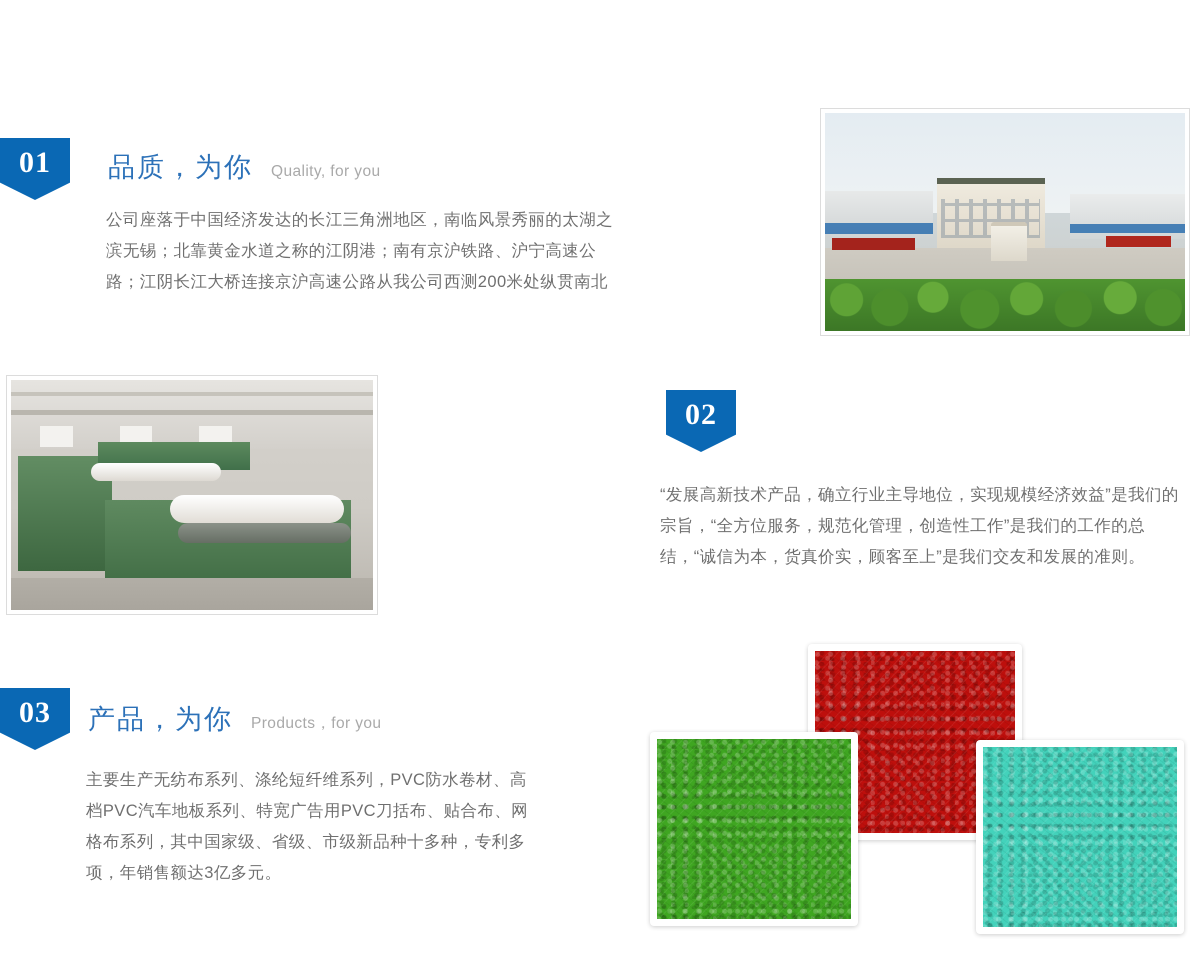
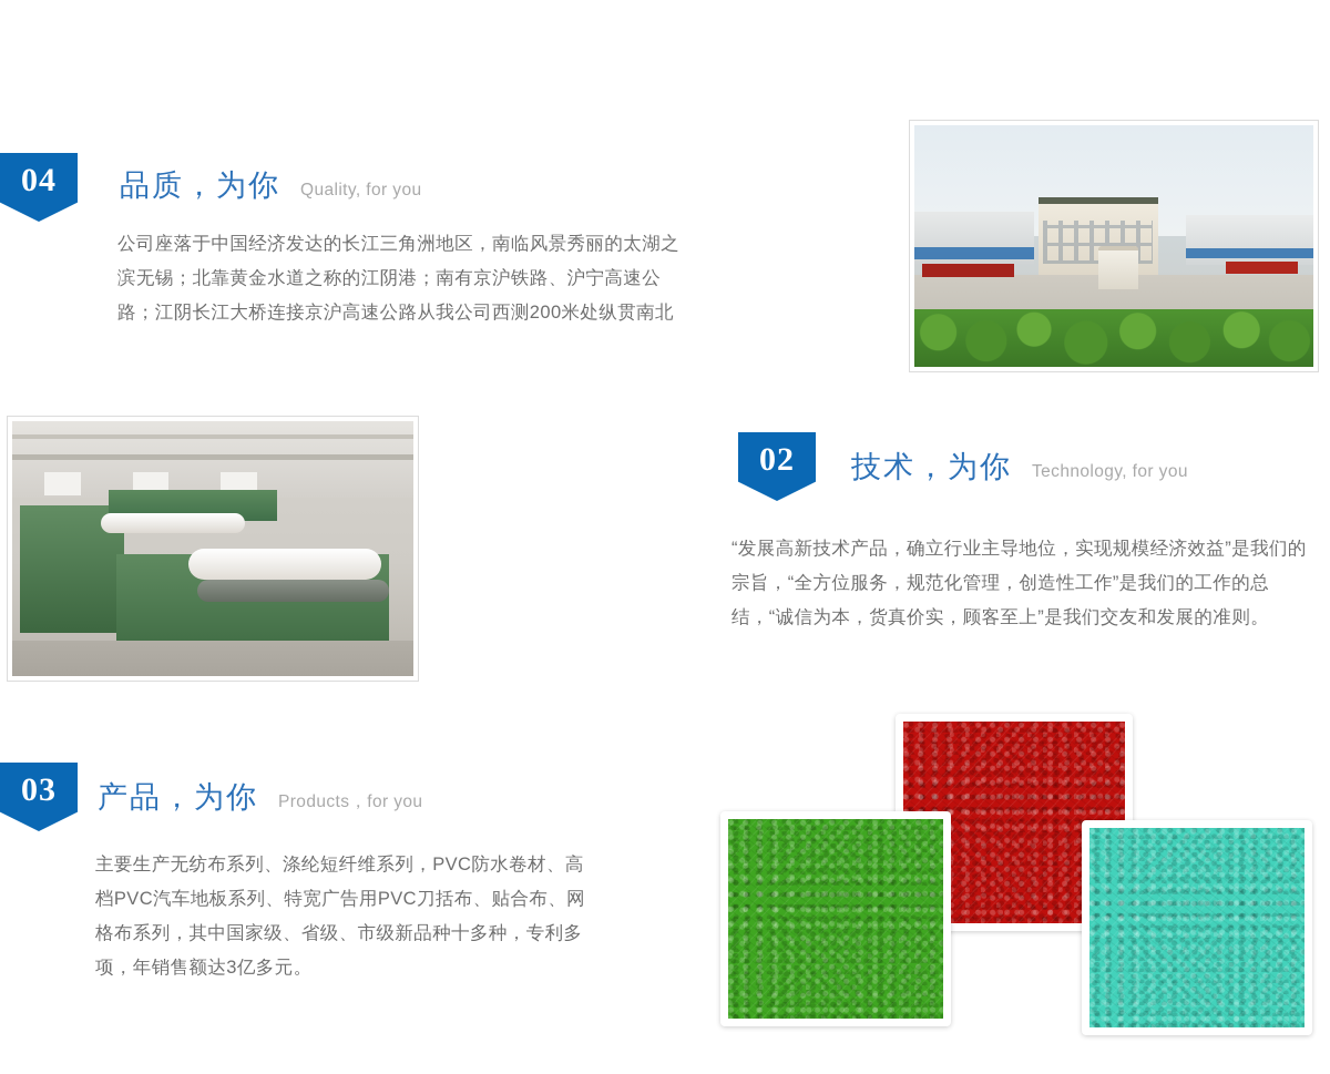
- 01
+ 04
  品质，为你
  Quality, for you
  公司座落于中国经济发达的长江三角洲地区，南临风景秀丽的太湖之滨无锡；北靠黄金水道之称的江阴港；南有京沪铁路、沪宁高速公路；江阴长江大桥连接京沪高速公路从我公司西测200米处纵贯南北
  02
+ 技术，为你
+ Technology, for you
  “发展高新技术产品，确立行业主导地位，实现规模经济效益”是我们的宗旨，“全方位服务，规范化管理，创造性工作”是我们的工作的总结，“诚信为本，货真价实，顾客至上”是我们交友和发展的准则。
  03
  产品，为你
  Products，for you
  主要生产无纺布系列、涤纶短纤维系列，PVC防水卷材、高档PVC汽车地板系列、特宽广告用PVC刀括布、贴合布、网格布系列，其中国家级、省级、市级新品种十多种，专利多项，年销售额达3亿多元。
